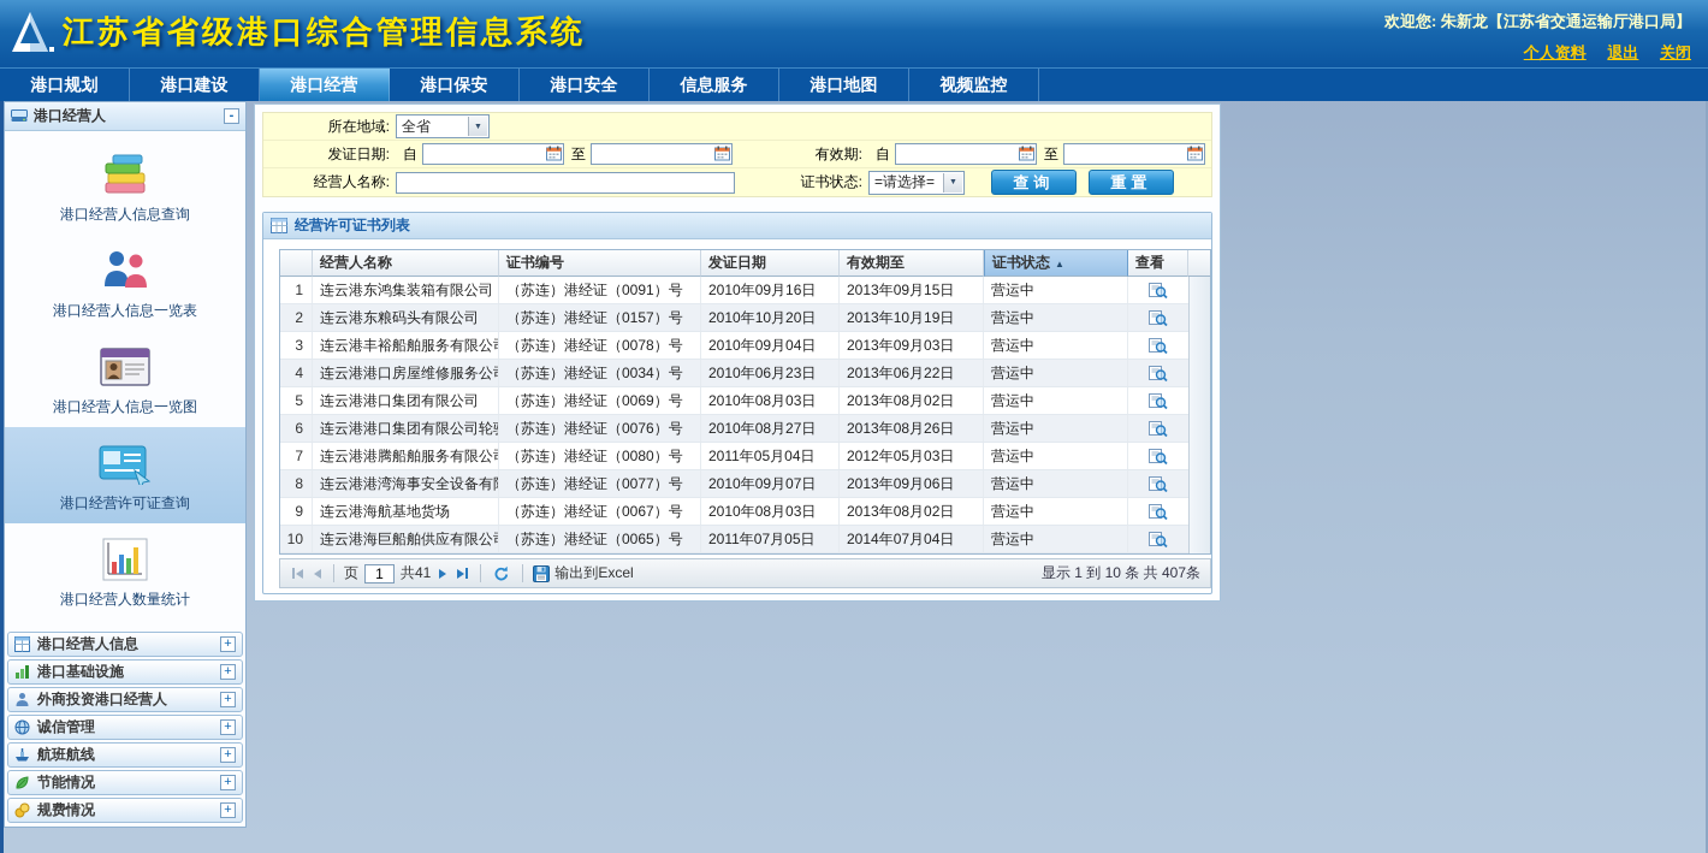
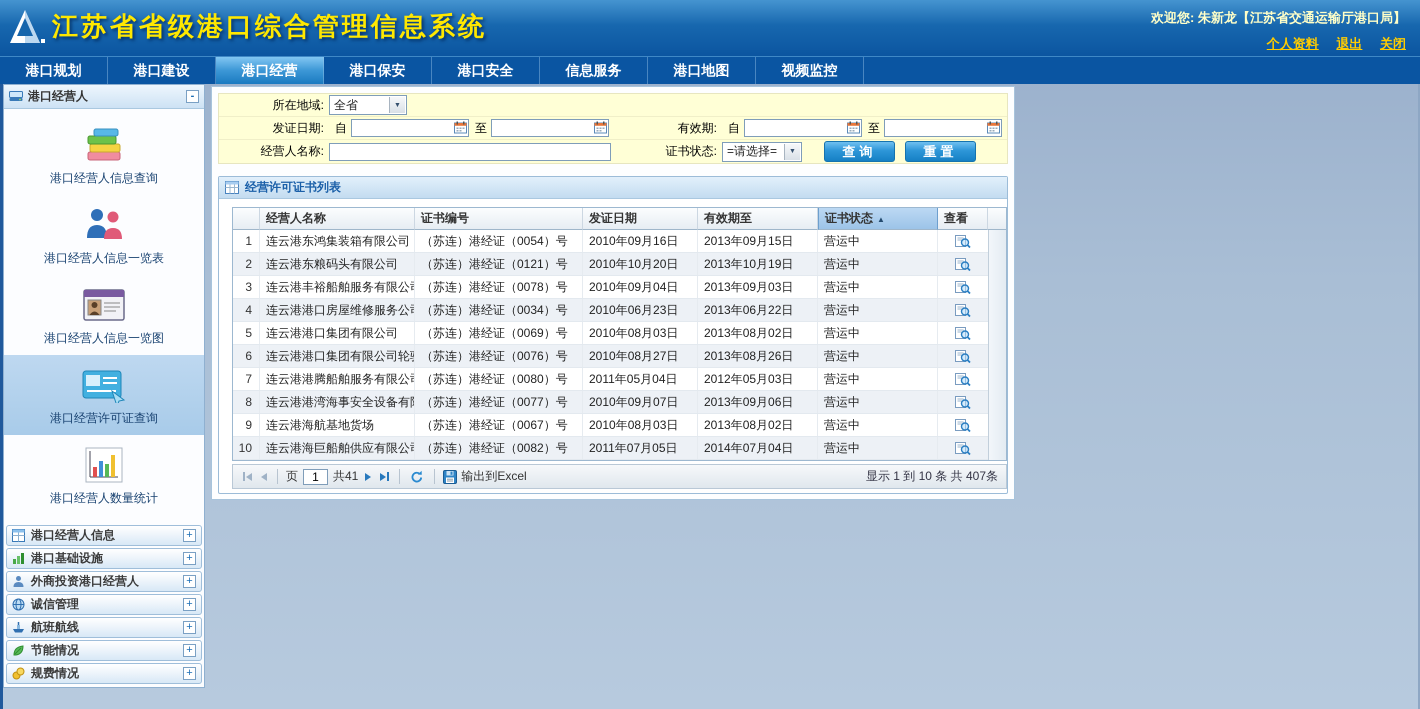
  江苏省省级港口综合管理信息系统
  欢迎您: 朱新龙【江苏省交通运输厅港口局】
  个人资料 退出 关闭
  港口规划
  港口建设
  港口经营
  港口保安
  港口安全
  信息服务
  港口地图
  视频监控
  港口经营人
  -
  港口经营人信息查询
  港口经营人信息一览表
  港口经营人信息一览图
  港口经营许可证查询
  港口经营人数量统计
  港口经营人信息
  +
  港口基础设施
  +
  外商投资港口经营人
  +
  诚信管理
  +
  航班航线
  +
  节能情况
  +
  规费情况
  +
  所在地域:
  全省
  发证日期:
  自
  至
  有效期:
  自
  至
  经营人名称:
  证书状态:
  =请选择=
  查询
  重置
  经营许可证书列表
  经营人名称
  证书编号
  发证日期
  有效期至
  证书状态 ▲
  查看
  1
  连云港东鸿集装箱有限公司
- （苏连）港经证（0091）号
+ （苏连）港经证（0054）号
  2010年09月16日
  2013年09月15日
  营运中
  2
  连云港东粮码头有限公司
- （苏连）港经证（0157）号
+ （苏连）港经证（0121）号
  2010年10月20日
  2013年10月19日
  营运中
  3
  连云港丰裕船舶服务有限公
  （苏连）港经证（0078）号
  2010年09月04日
  2013年09月03日
  营运中
  4
  连云港港口房屋维修服务公
  （苏连）港经证（0034）号
  2010年06月23日
  2013年06月22日
  营运中
  5
  连云港港口集团有限公司
  （苏连）港经证（0069）号
  2010年08月03日
  2013年08月02日
  营运中
  6
  连云港港口集团有限公司轮
  （苏连）港经证（0076）号
  2010年08月27日
  2013年08月26日
  营运中
  7
  连云港港腾船舶服务有限公
  （苏连）港经证（0080）号
  2011年05月04日
  2012年05月03日
  营运中
  8
  连云港港湾海事安全设备有
  （苏连）港经证（0077）号
  2010年09月07日
  2013年09月06日
  营运中
  9
  连云港海航基地货场
  （苏连）港经证（0067）号
  2010年08月03日
  2013年08月02日
  营运中
  10
  连云港海巨船舶供应有限公
- （苏连）港经证（0065）号
+ （苏连）港经证（0082）号
  2011年07月05日
  2014年07月04日
  营运中
  页
  1
  共41
  输出到Excel
  显示 1 到 10 条 共 407条
